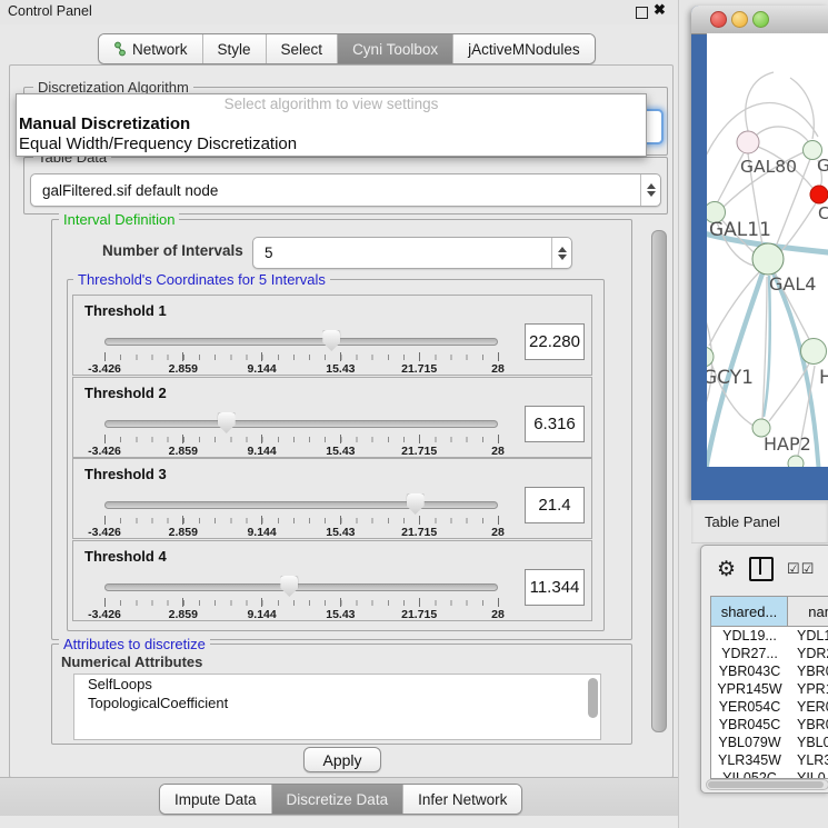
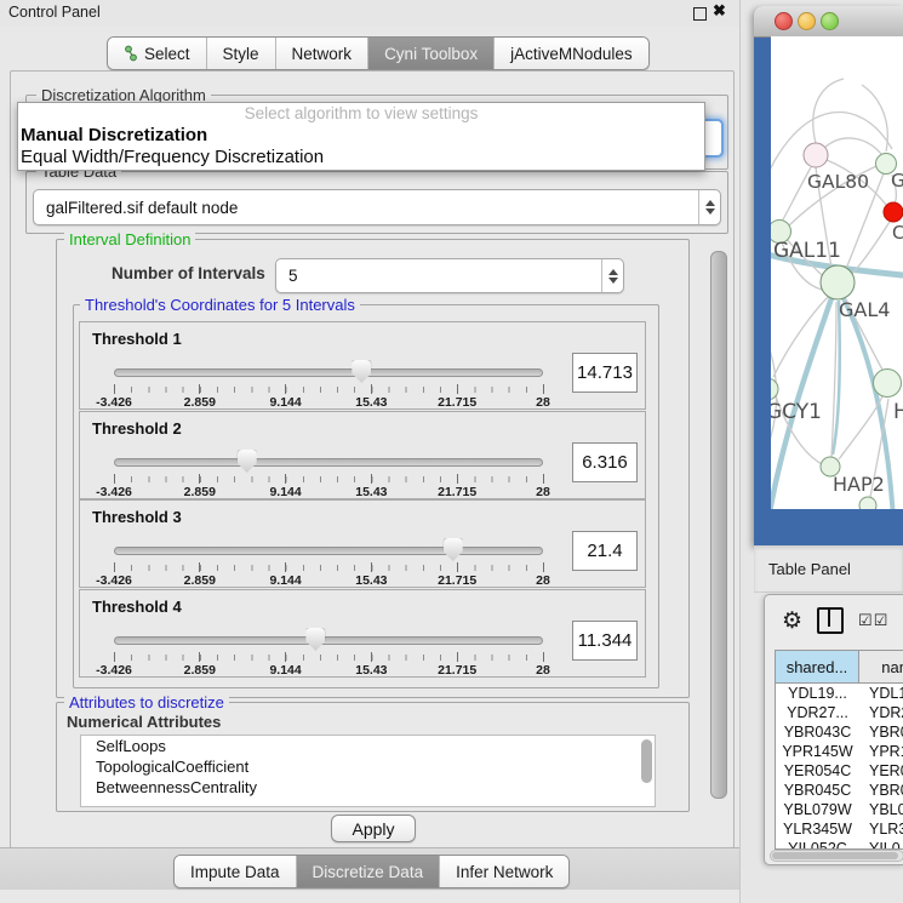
  Control Panel
  ✖
- Network
+ Select
  Style
- Select
+ Network
  Cyni Toolbox
  jActiveMNodules
  Discretization Algorithm
  Table Data
  galFiltered.sif default node
  Interval Definition
  Number of Intervals
  5
  Threshold's Coordinates for 5 Intervals
  Threshold 1
  -3.426
  2.859
  9.144
  15.43
  21.715
  28
- 22.280
+ 14.713
  Threshold 2
  -3.426
  2.859
  9.144
  15.43
  21.715
  28
  6.316
  Threshold 3
  -3.426
  2.859
  9.144
  15.43
  21.715
  28
  21.4
  Threshold 4
  -3.426
  2.859
  9.144
  15.43
  21.715
  28
  11.344
  Attributes to discretize
  Numerical Attributes
  SelfLoops
  TopologicalCoefficient
+ BetweennessCentrality
  Apply
  Select algorithm to view settings
  Manual Discretization
  Equal Width/Frequency Discretization
  Impute Data
  Discretize Data
  Infer Network
  GAL80
  C
  GAL11
  GAL4
  GCY1
  H
  HAP2
  Table Panel
  ⚙
  ☑☑
  shared...
  YDL19...
  YDL
  YDR27...
  YDR
  YBR043C
  YBR
  YPR145W
  YPR
  YER054C
  YER
  YBR045C
  YBR
  YBL079W
  YBL0
  YLR345W
  YLR
